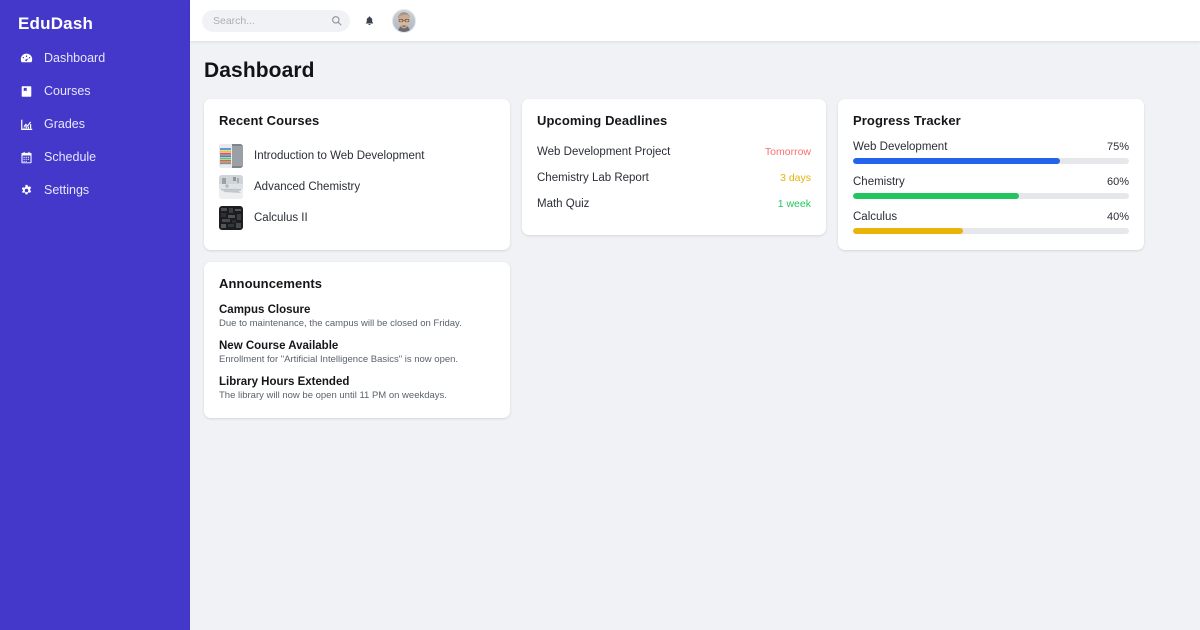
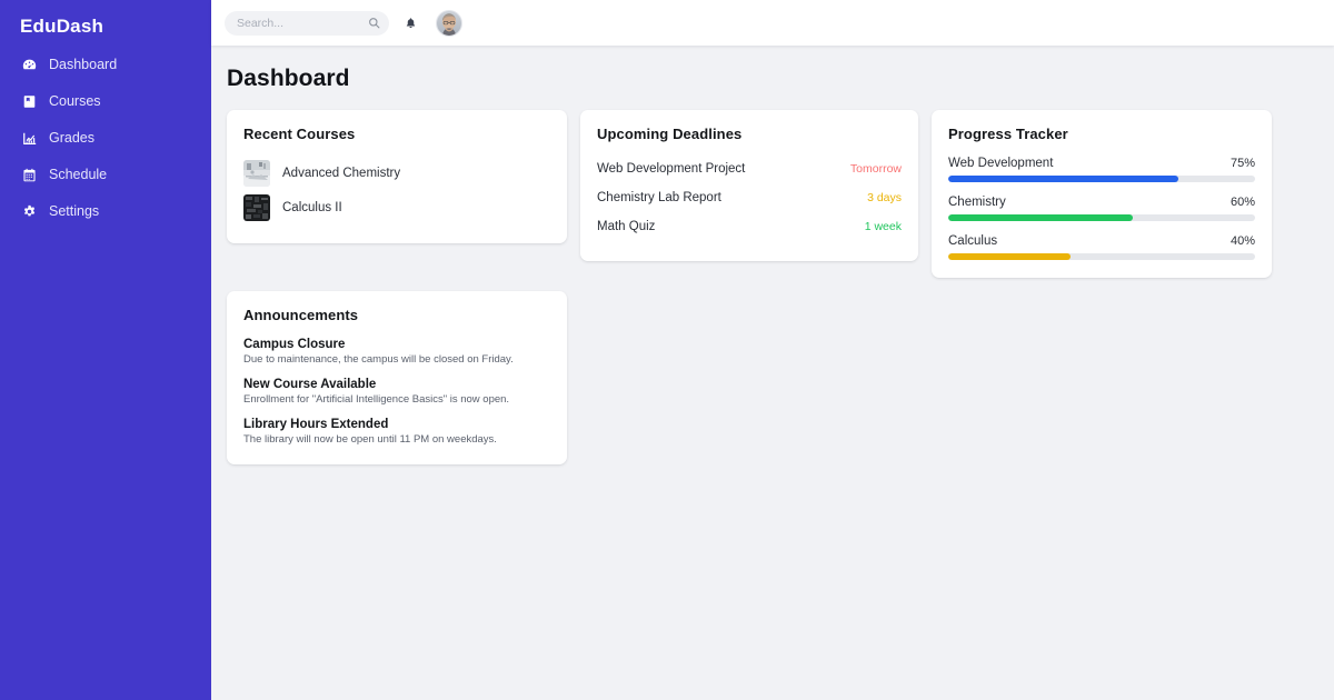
  EduDash
  Dashboard
  Courses
  Grades
  Schedule
  Settings
  Search...
  Dashboard
  Recent Courses
- Introduction to Web Development
  Advanced Chemistry
  Calculus II
  Upcoming Deadlines
  Web Development Project
  Tomorrow
  Chemistry Lab Report
  3 days
  Math Quiz
  1 week
  Progress Tracker
  Web Development
  75%
  Chemistry
  60%
  Calculus
  40%
  Announcements
  Campus Closure
  Due to maintenance, the campus will be closed on Friday.
  New Course Available
  Enrollment for "Artificial Intelligence Basics" is now open.
  Library Hours Extended
  The library will now be open until 11 PM on weekdays.
